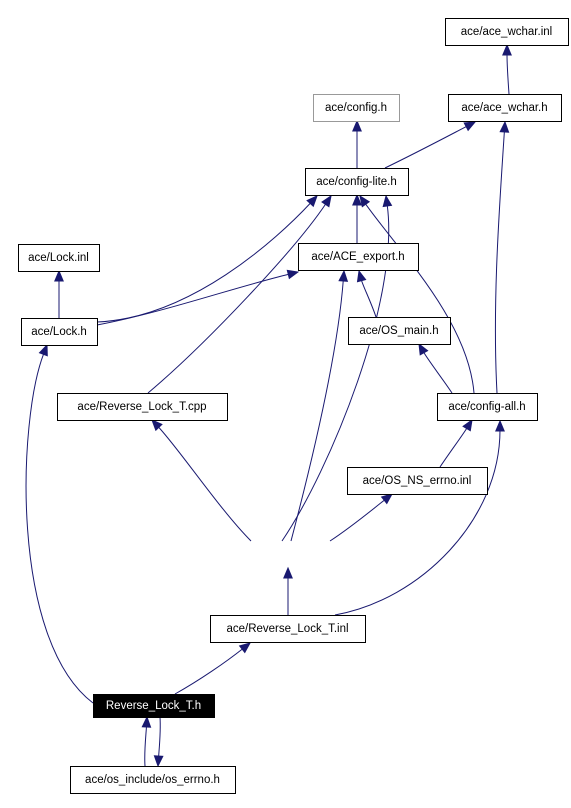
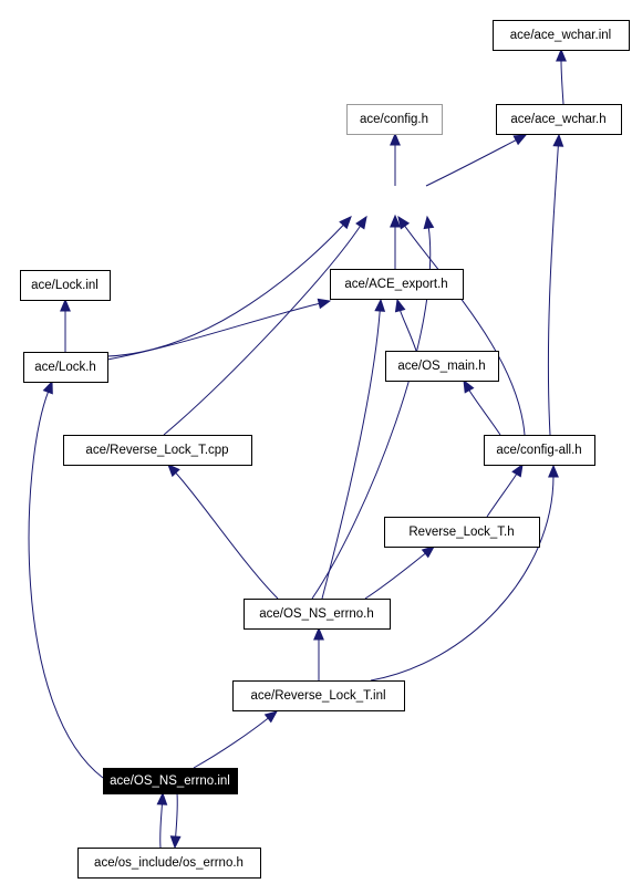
  ace/ace_wchar.inl
  ace/config.h
  ace/ace_wchar.h
- ace/config-lite.h
  ace/Lock.inl
  ace/ACE_export.h
  ace/OS_main.h
  ace/Lock.h
  ace/Reverse_Lock_T.cpp
  ace/config-all.h
- ace/OS_NS_errno.inl
+ Reverse_Lock_T.h
+ ace/OS_NS_errno.h
  ace/Reverse_Lock_T.inl
- Reverse_Lock_T.h
+ ace/OS_NS_errno.inl
  ace/os_include/os_errno.h
